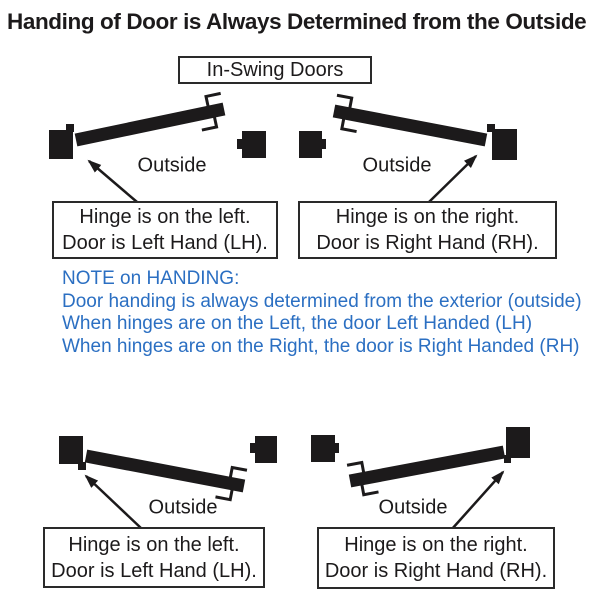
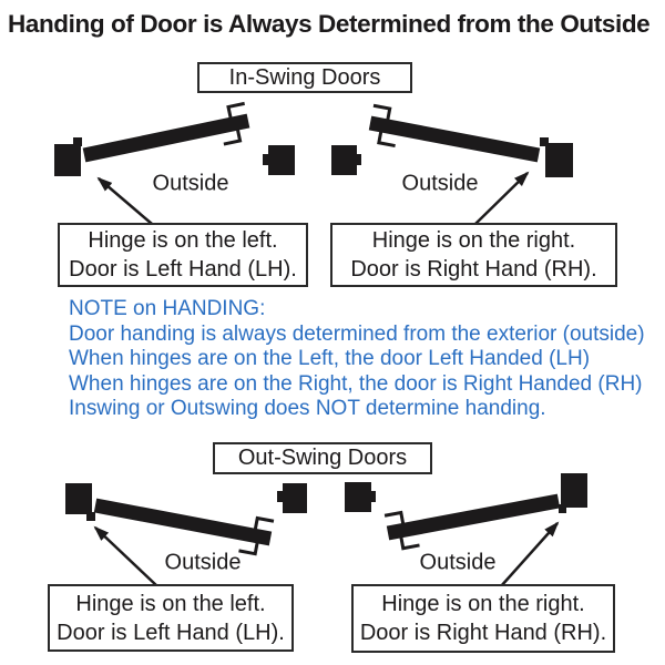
  Handing of Door is Always Determined from the Outside
  In-Swing Doors
  Outside
  Outside
  Outside
  Outside
  Hinge is on the left.
  Door is Left Hand (LH).
  Hinge is on the right.
  Door is Right Hand (RH).
  NOTE on HANDING:
  Door handing is always determined from the exterior (outside)
  When hinges are on the Left, the door Left Handed (LH)
  When hinges are on the Right, the door is Right Handed (RH)
+ Inswing or Outswing does NOT determine handing.
+ Out-Swing Doors
  Hinge is on the left.
  Door is Left Hand (LH).
  Hinge is on the right.
  Door is Right Hand (RH).
